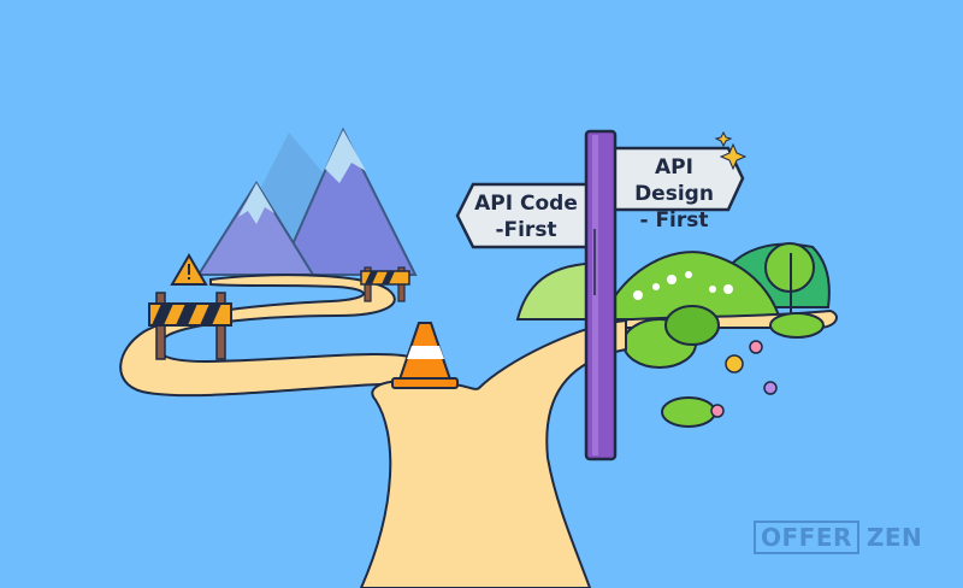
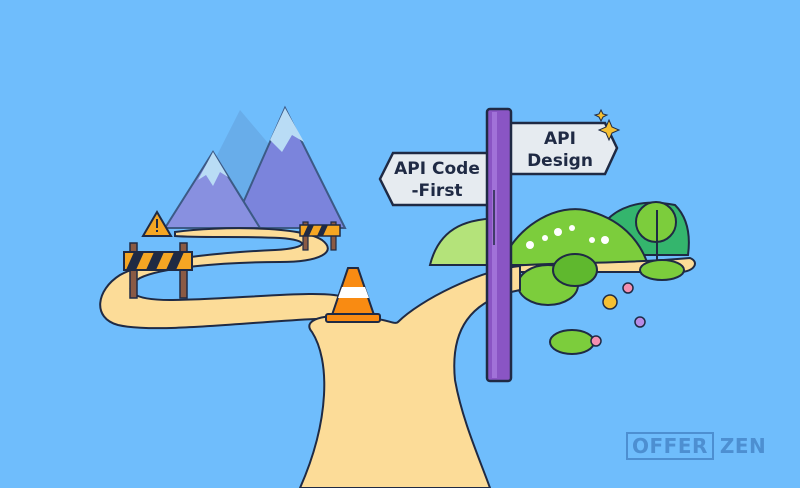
  API Code
  -First
  API Design
- - First
  OFFER
  ZEN
